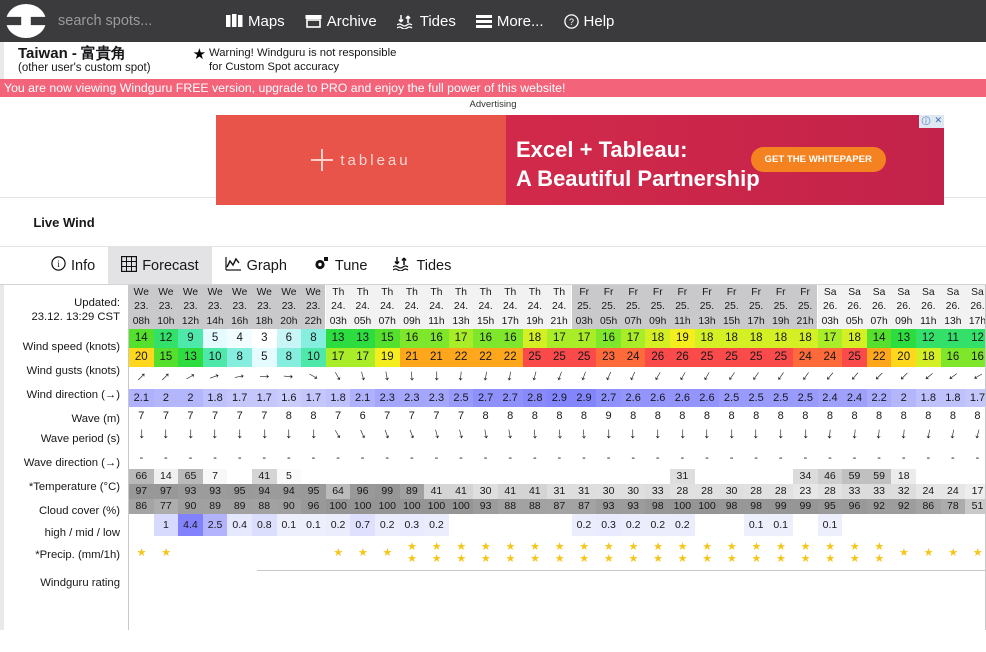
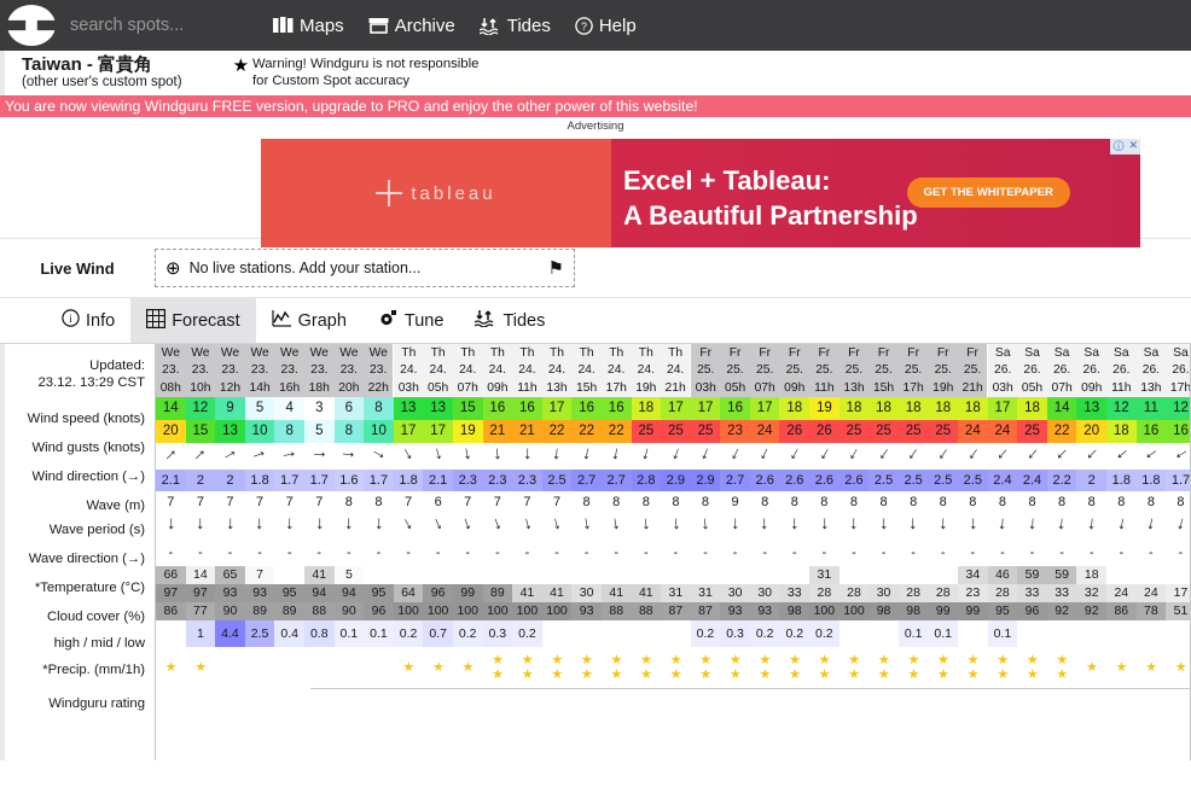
  search spots...
  Maps
  Archive
  Tides
- More...
  ?
  Help
  Taiwan - 富貴角
  (other user's custom spot)
  ★
  Warning! Windguru is not responsible
  for Custom Spot accuracy
- You are now viewing Windguru FREE version, upgrade to PRO and enjoy the full power of this website!
+ You are now viewing Windguru FREE version, upgrade to PRO and enjoy the other power of this website!
  Advertising
  tableau
  Excel + Tableau:
  A Beautiful Partnership
  GET THE WHITEPAPER
  ⓘ
  ✕
  Live Wind
+ ⊕
+ No live stations. Add your station...
+ ⚑
  i
  Info
  Forecast
  Graph
  Tune
  Tides
  Updated:
  23.12. 13:29 CST
  Wind speed (knots)
  Wind gusts (knots)
  Wind direction (→)
  Wave (m)
  Wave period (s)
  Wave direction (→)
  *Temperature (°C)
  Cloud cover (%)
  high / mid / low
  *Precip. (mm/1h)
  Windguru rating
  We	We	We	We	We	We	We	We	Th	Th	Th	Th	Th	Th	Th	Th	Th	Th	Fr	Fr	Fr	Fr	Fr	Fr	Fr	Fr	Fr	Fr	Sa	Sa	Sa	Sa	Sa	Sa	Sa
  23.	23.	23.	23.	23.	23.	23.	23.	24.	24.	24.	24.	24.	24.	24.	24.	24.	24.	25.	25.	25.	25.	25.	25.	25.	25.	25.	25.	26.	26.	26.	26.	26.	26.	26.
  08h	10h	12h	14h	16h	18h	20h	22h	03h	05h	07h	09h	11h	13h	15h	17h	19h	21h	03h	05h	07h	09h	11h	13h	15h	17h	19h	21h	03h	05h	07h	09h	11h	13h	17h
  14	12	9	5	4	3	6	8	13	13	15	16	16	17	16	16	18	17	17	16	17	18	19	18	18	18	18	18	17	18	14	13	12	11	12
  20	15	13	10	8	5	8	10	17	17	19	21	21	22	22	22	25	25	25	23	24	26	26	25	25	25	25	24	24	25	22	20	18	16	16
  2.1	2	2	1.8	1.7	1.7	1.6	1.7	1.8	2.1	2.3	2.3	2.3	2.5	2.7	2.7	2.8	2.9	2.9	2.7	2.6	2.6	2.6	2.6	2.5	2.5	2.5	2.5	2.4	2.4	2.2	2	1.8	1.8	1.7
  7	7	7	7	7	7	8	8	7	6	7	7	7	7	8	8	8	8	8	9	8	8	8	8	8	8	8	8	8	8	8	8	8	8	8
  -	-	-	-	-	-	-	-	-	-	-	-	-	-	-	-	-	-	-	-	-	-	-	-	-	-	-	-	-	-	-	-	-	-	-
  66	14	65	7		41	5																31					34	46	59	59	18
  97	97	93	93	95	94	94	95	64	96	99	89	41	41	30	41	41	31	31	30	30	33	28	28	30	28	28	23	28	33	33	32	24	24	17
  86	77	90	89	89	88	90	96	100	100	100	100	100	100	93	88	88	87	87	93	93	98	100	100	98	98	99	99	95	96	92	92	86	78	51
  	1	4.4	2.5	0.4	0.8	0.1	0.1	0.2	0.7	0.2	0.3	0.2						0.2	0.3	0.2	0.2	0.2			0.1	0.1		0.1
  ★	★							★	★	★	★★	★★	★★	★★	★★	★★	★★	★★	★★	★★	★★	★★	★★	★★	★★	★★	★★	★★	★★	★★	★	★	★	★
